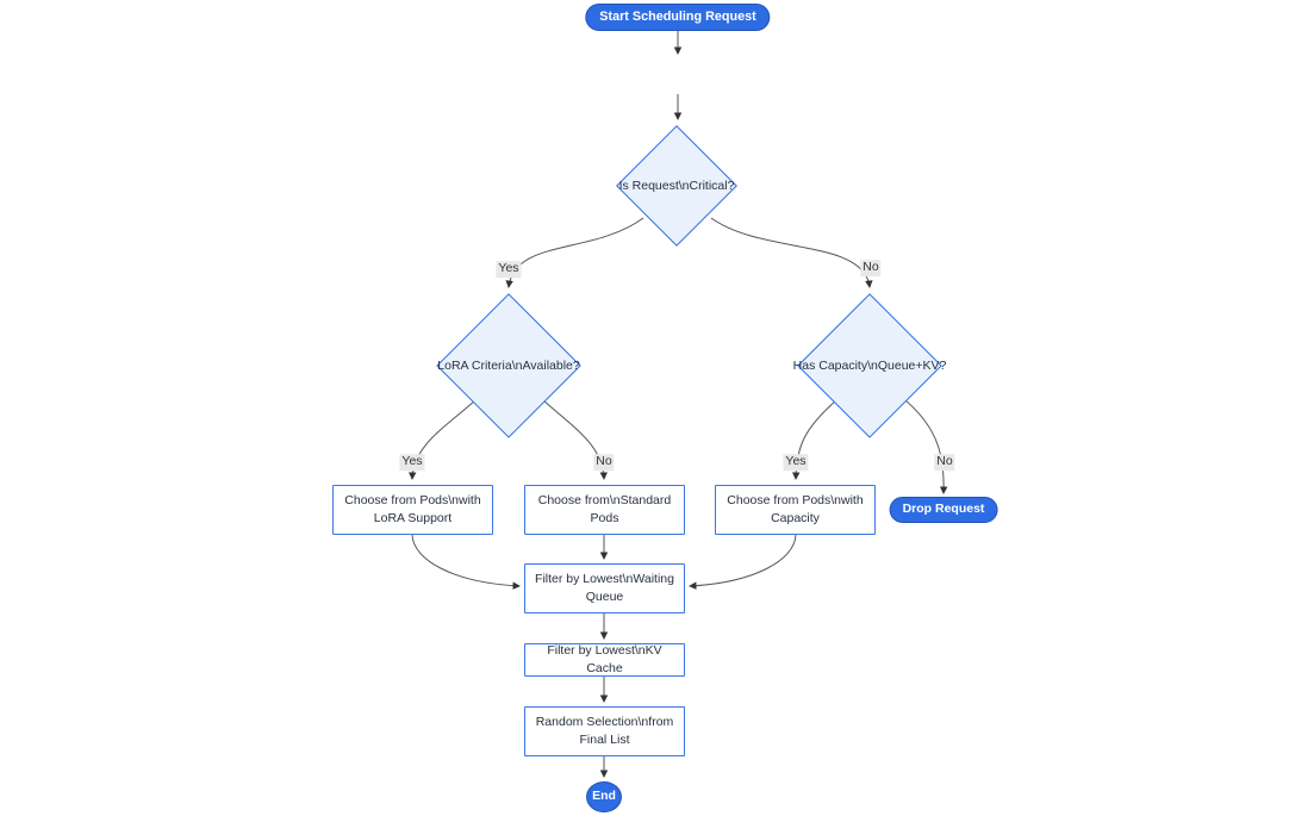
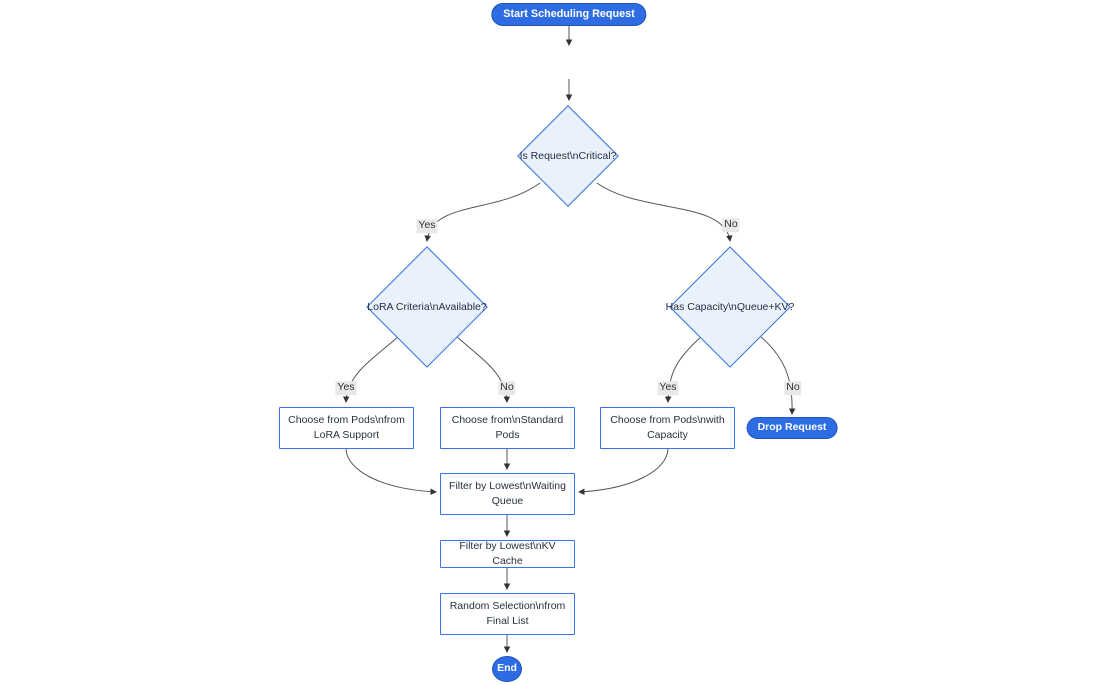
  Start Scheduling Request
  Is Request\nCritical?
  LoRA Criteria\nAvailable?
  Has Capacity\nQueue+KV?
- Choose from Pods\nwith LoRA Support
+ Choose from Pods\nfrom LoRA Support
  Choose from\nStandard Pods
  Choose from Pods\nwith Capacity
  Drop Request
  Filter by Lowest\nWaiting Queue
  Filter by Lowest\nKV Cache
  Random Selection\nfrom Final List
  End
  Yes
  No
  Yes
  No
  Yes
  No
